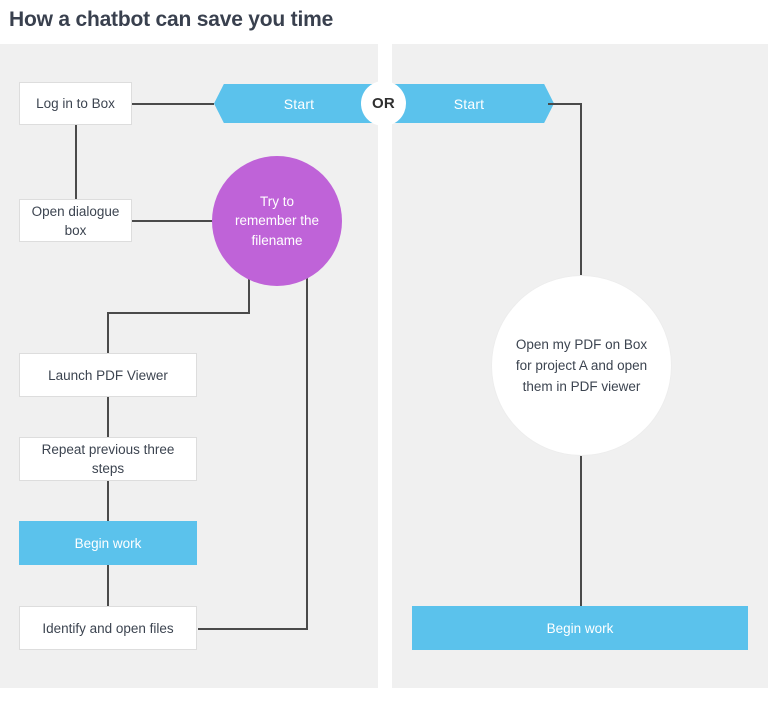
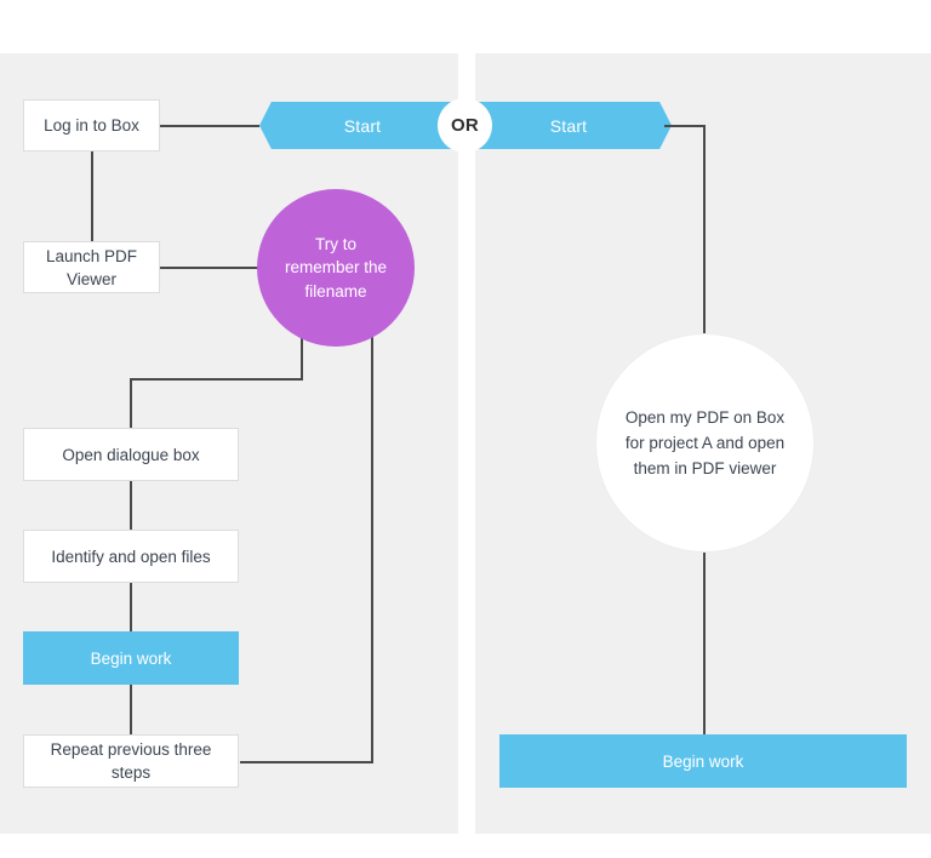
- How a chatbot can save you time
  Log in to Box
- Open dialogue box
+ Launch PDF Viewer
  Try to remember the filename
- Launch PDF Viewer
+ Open dialogue box
- Repeat previous three steps
+ Identify and open files
  Begin work
- Identify and open files
+ Repeat previous three steps
  Start
  Start
  OR
  Open my PDF on Box for project A and open them in PDF viewer
  Begin work
